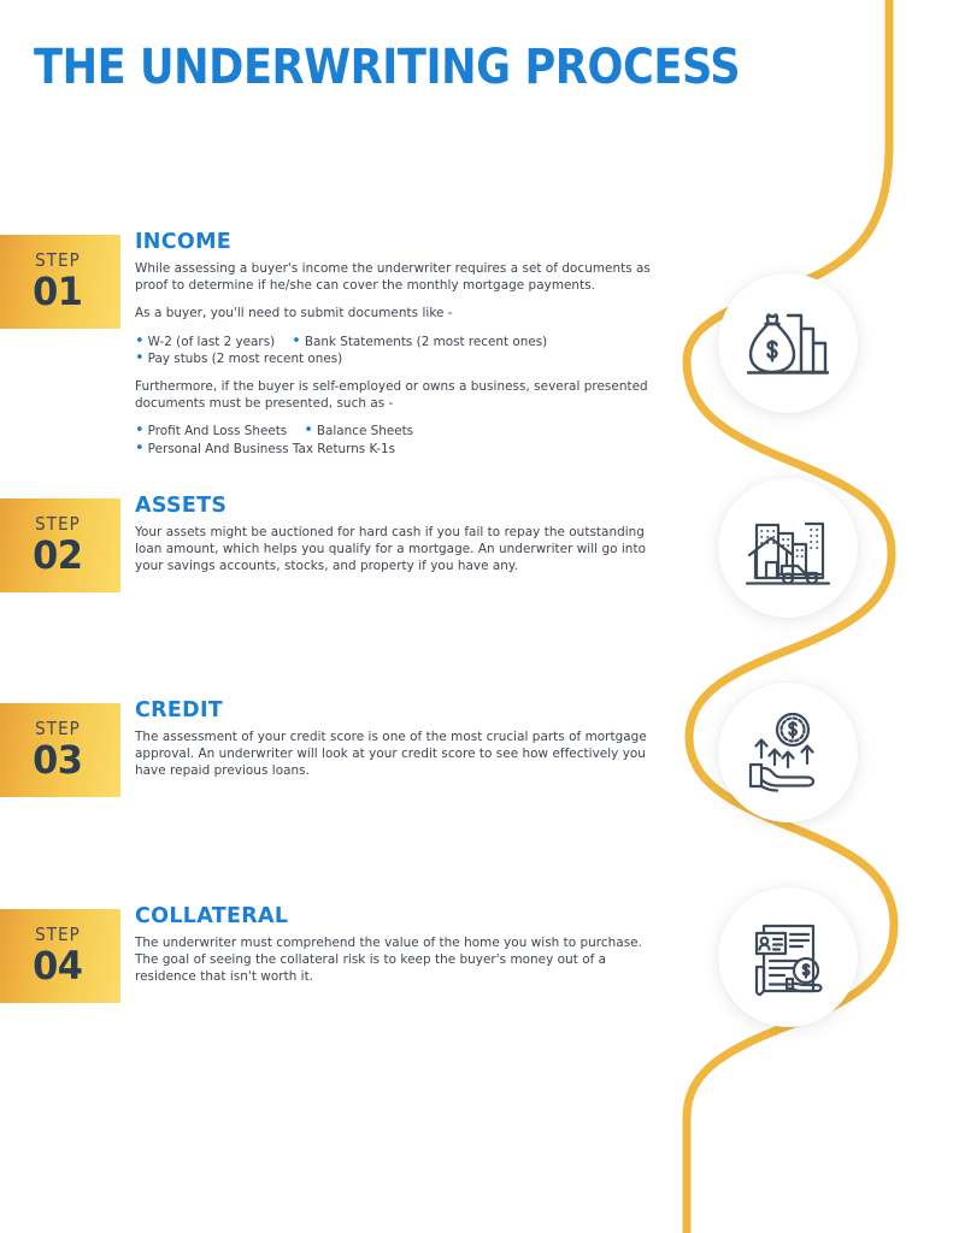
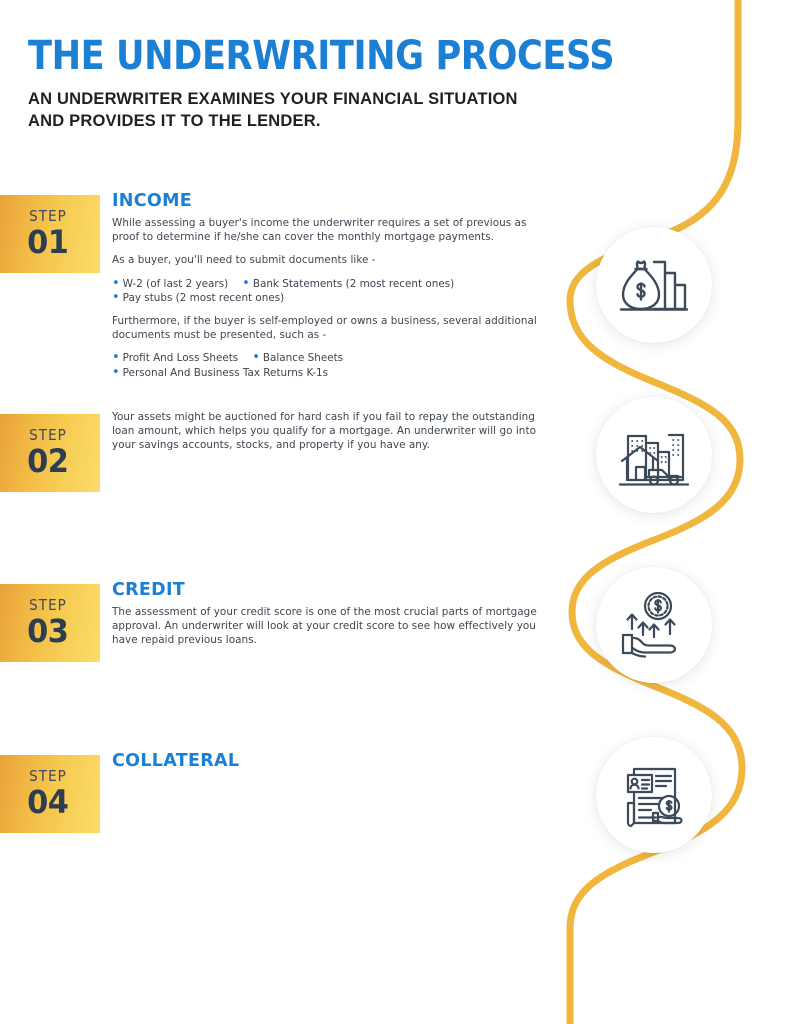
  THE UNDERWRITING PROCESS
+ AN UNDERWRITER EXAMINES YOUR FINANCIAL SITUATION AND PROVIDES IT TO THE LENDER.
  STEP
  01
  INCOME
- While assessing a buyer's income the underwriter requires a set of documents as proof to determine if he/she can cover the monthly mortgage payments.
+ While assessing a buyer's income the underwriter requires a set of previous as proof to determine if he/she can cover the monthly mortgage payments.
  As a buyer, you'll need to submit documents like -
  •
  W-2 (of last 2 years)
  •
  Bank Statements (2 most recent ones)
  •
  Pay stubs (2 most recent ones)
- Furthermore, if the buyer is self-employed or owns a business, several presented documents must be presented, such as -
+ Furthermore, if the buyer is self-employed or owns a business, several additional documents must be presented, such as -
  •
  Profit And Loss Sheets
  •
  Balance Sheets
  •
  Personal And Business Tax Returns K-1s
  STEP
  02
- ASSETS
  Your assets might be auctioned for hard cash if you fail to repay the outstanding loan amount, which helps you qualify for a mortgage. An underwriter will go into your savings accounts, stocks, and property if you have any.
  STEP
  03
  CREDIT
  The assessment of your credit score is one of the most crucial parts of mortgage approval. An underwriter will look at your credit score to see how effectively you have repaid previous loans.
  STEP
  04
  COLLATERAL
- The underwriter must comprehend the value of the home you wish to purchase. The goal of seeing the collateral risk is to keep the buyer's money out of a residence that isn't worth it.
